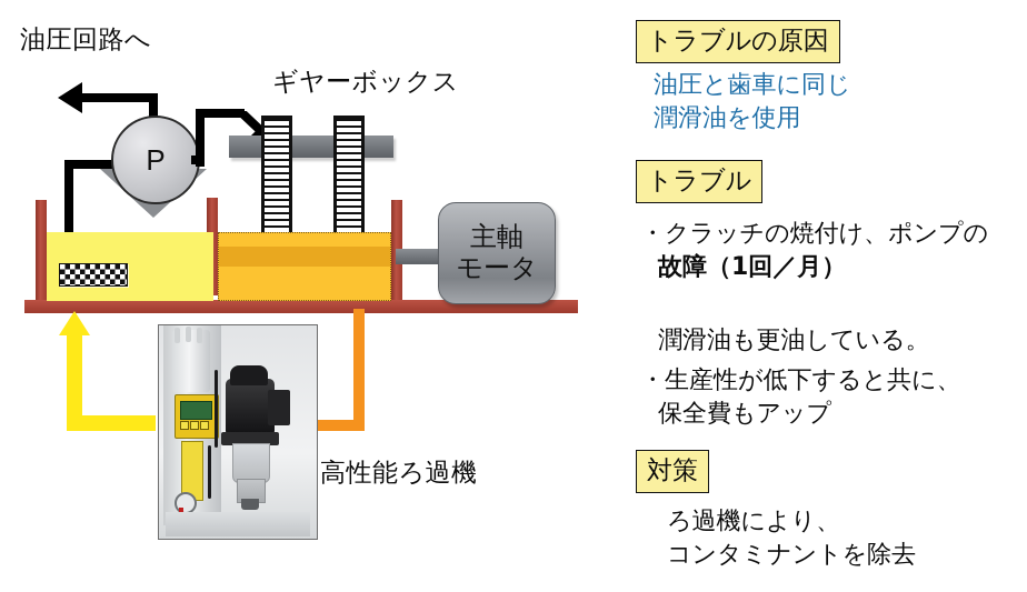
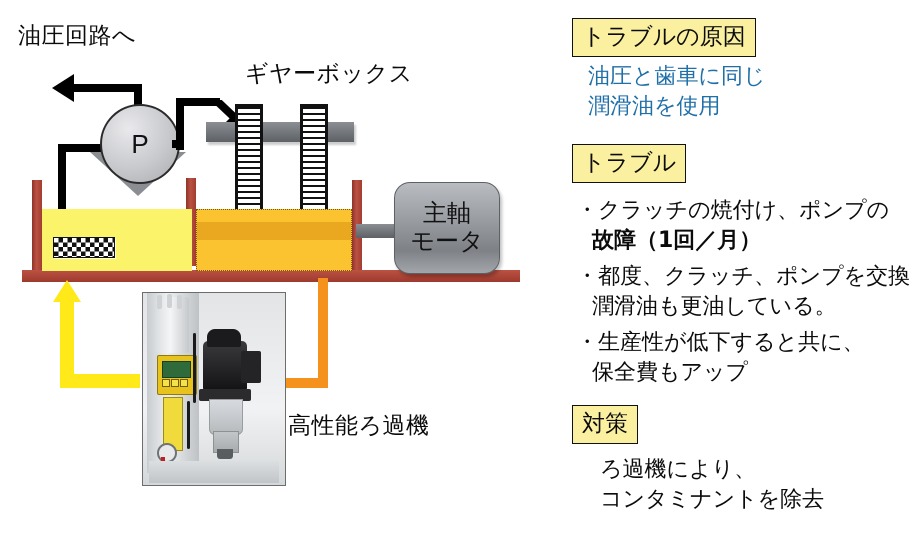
  油圧回路へ
  ギヤーボックス
  高性能ろ過機
  P
  主軸
  モータ
  トラブルの原因
  油圧と歯車に同じ
  潤滑油を使用
  トラブル
  ・クラッチの焼付け、ポンプの
  故障（1回／月）
+ ・都度、クラッチ、ポンプを交換
  潤滑油も更油している。
  ・生産性が低下すると共に、
  保全費もアップ
  対策
  ろ過機により、
  コンタミナントを除去
